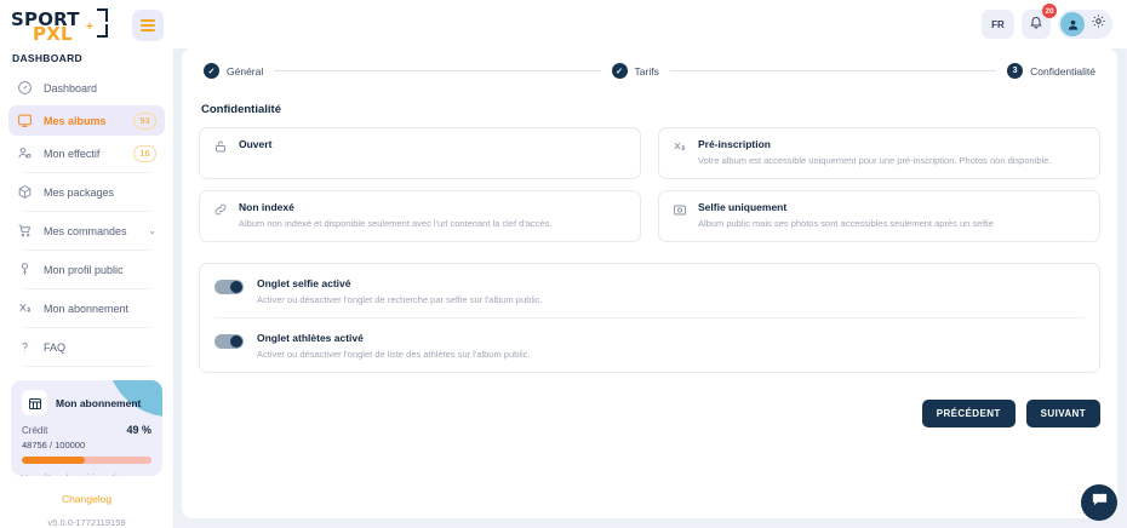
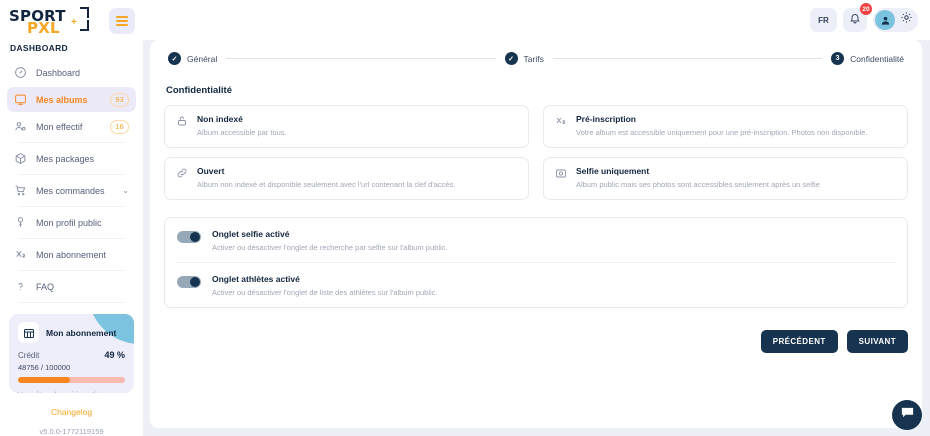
  SPORT
  PXL
  +
  DASHBOARD
  Dashboard
  Mes albums
  93
  Mon effectif
  16
  Mes packages
  Mes commandes
  ⌄
  Mon profil public
  Mon abonnement
  FAQ
  Mon abonnement
  Crédit
  49 %
  48756 / 100000
  Changelog
  v5.0.0-1772119159
  FR
  Général
  Tarifs
  Confidentialité
  Confidentialité
- Ouvert
+ Non indexé
+ Album accessible par tous.
  Pré-inscription
  Votre album est accessible uniquement pour une pré-inscription. Photos non disponible.
- Non indexé
+ Ouvert
  Album non indexé et disponible seulement avec l'url contenant la clef d'accès.
  Selfie uniquement
  Album public mais ses photos sont accessibles seulement après un selfie
  Onglet selfie activé
  Activer ou désactiver l'onglet de recherche par selfie sur l'album public.
  Onglet athlètes activé
  Activer ou désactiver l'onglet de liste des athlètes sur l'album public.
  PRÉCÉDENT
  SUIVANT
